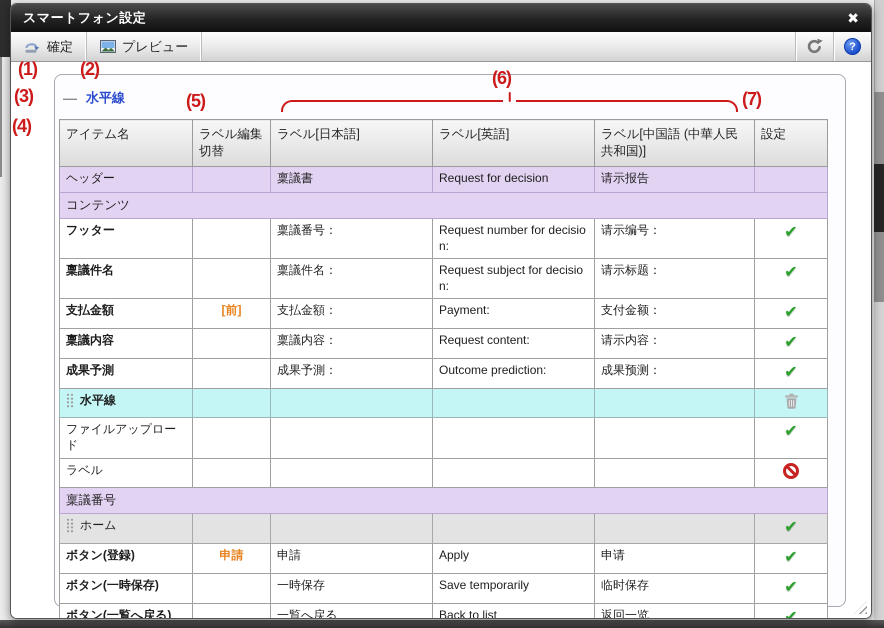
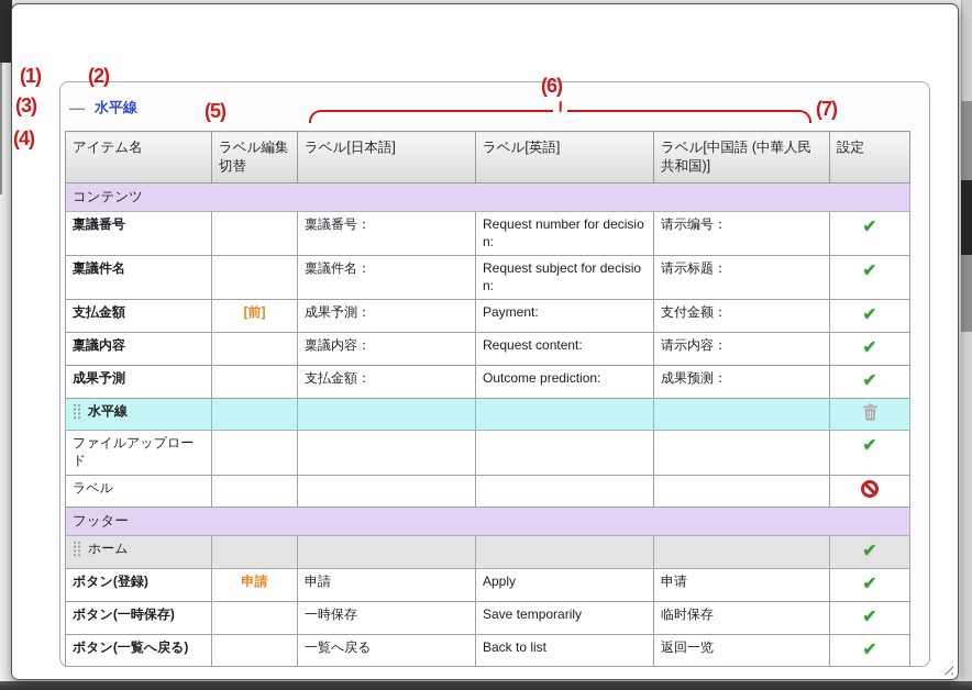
- スマートフォン設定
- ✖
- 確定
- プレビュー
- ?
  —
  水平線
  アイテム名	ラベル編集切替	ラベル[日本語]	ラベル[英語]	ラベル[中国語 (中華人民共和国)]	設定
- ヘッダー		稟議書	Request for decision	请示报告
  コンテンツ
- フッター		稟議番号：	Request number for decision:	请示编号：	✔
+ 稟議番号		稟議番号：	Request number for decision:	请示编号：	✔
  稟議件名		稟議件名：	Request subject for decision:	请示标题：	✔
- 支払金額	[前]	支払金額：	Payment:	支付金额：	✔
+ 支払金額	[前]	成果予測：	Payment:	支付金额：	✔
  稟議内容		稟議内容：	Request content:	请示内容：	✔
- 成果予測		成果予測：	Outcome prediction:	成果预测：	✔
+ 成果予測		支払金額：	Outcome prediction:	成果预测：	✔
  水平線
  ファイルアップロード					✔
  ラベル
- 稟議番号
+ フッター
  ホーム					✔
  ボタン(登録)	申請	申請	Apply	申请	✔
  ボタン(一時保存)		一時保存	Save temporarily	临时保存	✔
  ボタン(一覧へ戻る)		一覧へ戻る	Back to list	返回一览	✔
  (1)
  (2)
  (3)
  (4)
  (5)
  (6)
  (7)
